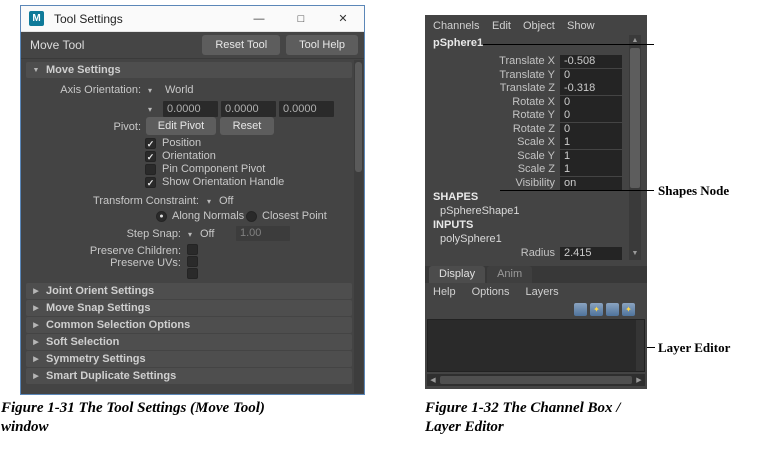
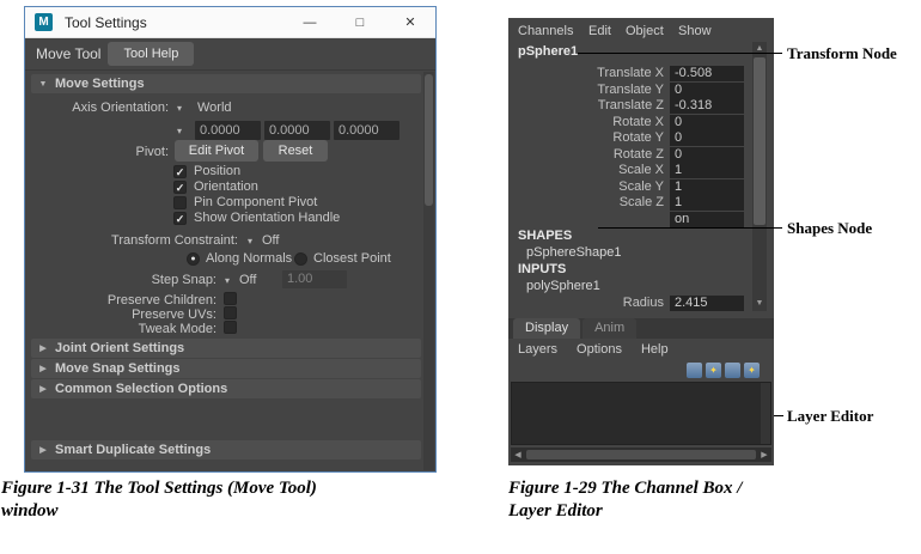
  M
  Tool Settings
  —
  □
  ✕
  Move Tool
- Reset Tool
  Tool Help
  Move Settings
  Axis Orientation:
  ▾
  World
  ▾
  0.0000
  0.0000
  0.0000
  Pivot:
  Edit Pivot
  Reset
  ✓
  Position
  ✓
  Orientation
  Pin Component Pivot
  ✓
  Show Orientation Handle
  Transform Constraint:
  ▾
  Off
  Along Normals
  Closest Point
  Step Snap:
  ▾
  Off
  1.00
  Preserve Children:
  Preserve UVs:
+ Tweak Mode:
  Joint Orient Settings
  Move Snap Settings
  Common Selection Options
- Soft Selection
- Symmetry Settings
  Smart Duplicate Settings
  Channels
  Edit
  Object
  Show
  pSphere1
  Translate X
  -0.508
  Translate Y
  0
  Translate Z
  -0.318
  Rotate X
  0
  Rotate Y
  0
  Rotate Z
  0
  Scale X
  1
  Scale Y
  1
  Scale Z
  1
- Visibility
  on
  SHAPES
  pSphereShape1
  INPUTS
  polySphere1
  Radius
  2.415
  Display
  Anim
- Help
+ Layers
  Options
- Layers
+ Help
  ✦
  ✦
+ Transform Node
  Shapes Node
  Layer Editor
  Figure 1-31 The Tool Settings (Move Tool)
  window
- Figure 1-32 The Channel Box /
+ Figure 1-29 The Channel Box /
  Layer Editor
